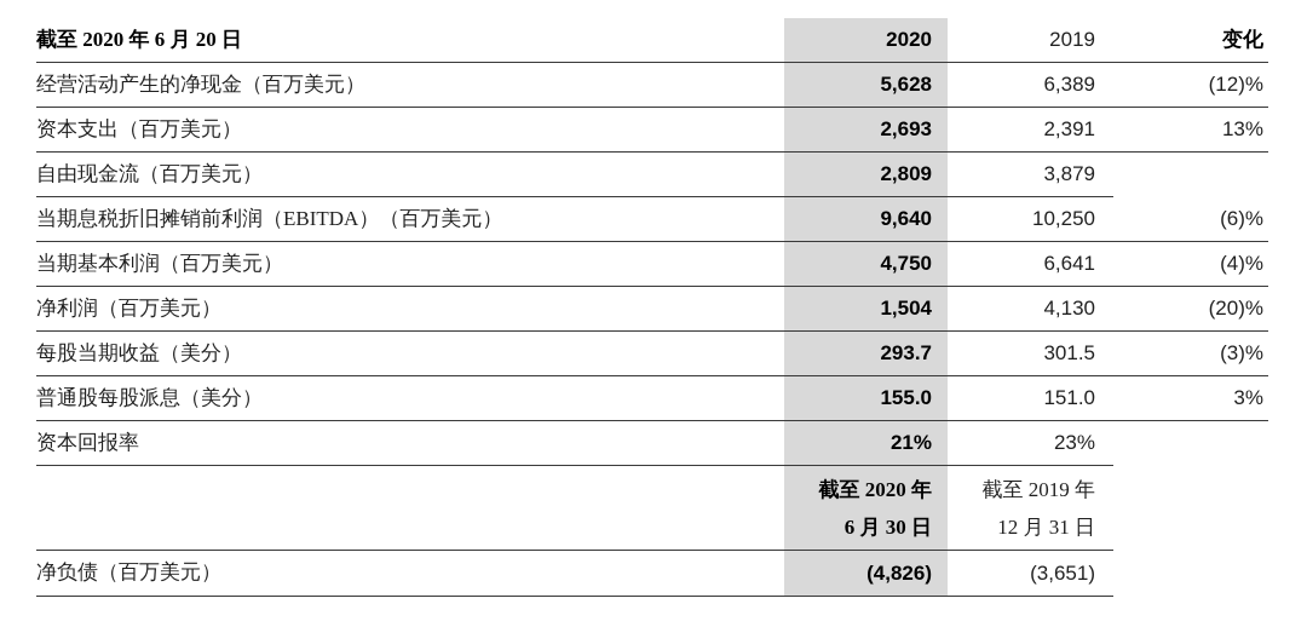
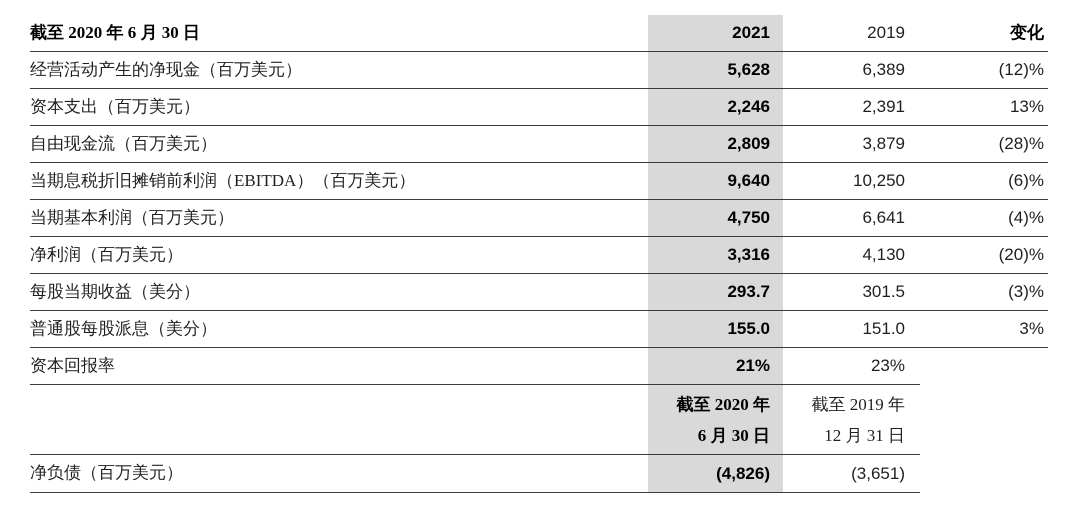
- 截至 2020 年 6 月 20 日
+ 截至 2020 年 6 月 30 日
- 2020
+ 2021
  2019
  变化
  经营活动产生的净现金（百万美元）
  5,628
  6,389
  (12)%
  资本支出（百万美元）
- 2,693
+ 2,246
  2,391
  13%
  自由现金流（百万美元）
  2,809
  3,879
+ (28)%
  当期息税折旧摊销前利润（EBITDA）（百万美元）
  9,640
  10,250
  (6)%
  当期基本利润（百万美元）
  4,750
  6,641
  (4)%
  净利润（百万美元）
- 1,504
+ 3,316
  4,130
  (20)%
  每股当期收益（美分）
  293.7
  301.5
  (3)%
  普通股每股派息（美分）
  155.0
  151.0
  3%
  资本回报率
  21%
  23%
  截至 2020 年
  6 月 30 日
  截至 2019 年
  12 月 31 日
  净负债（百万美元）
  (4,826)
  (3,651)
